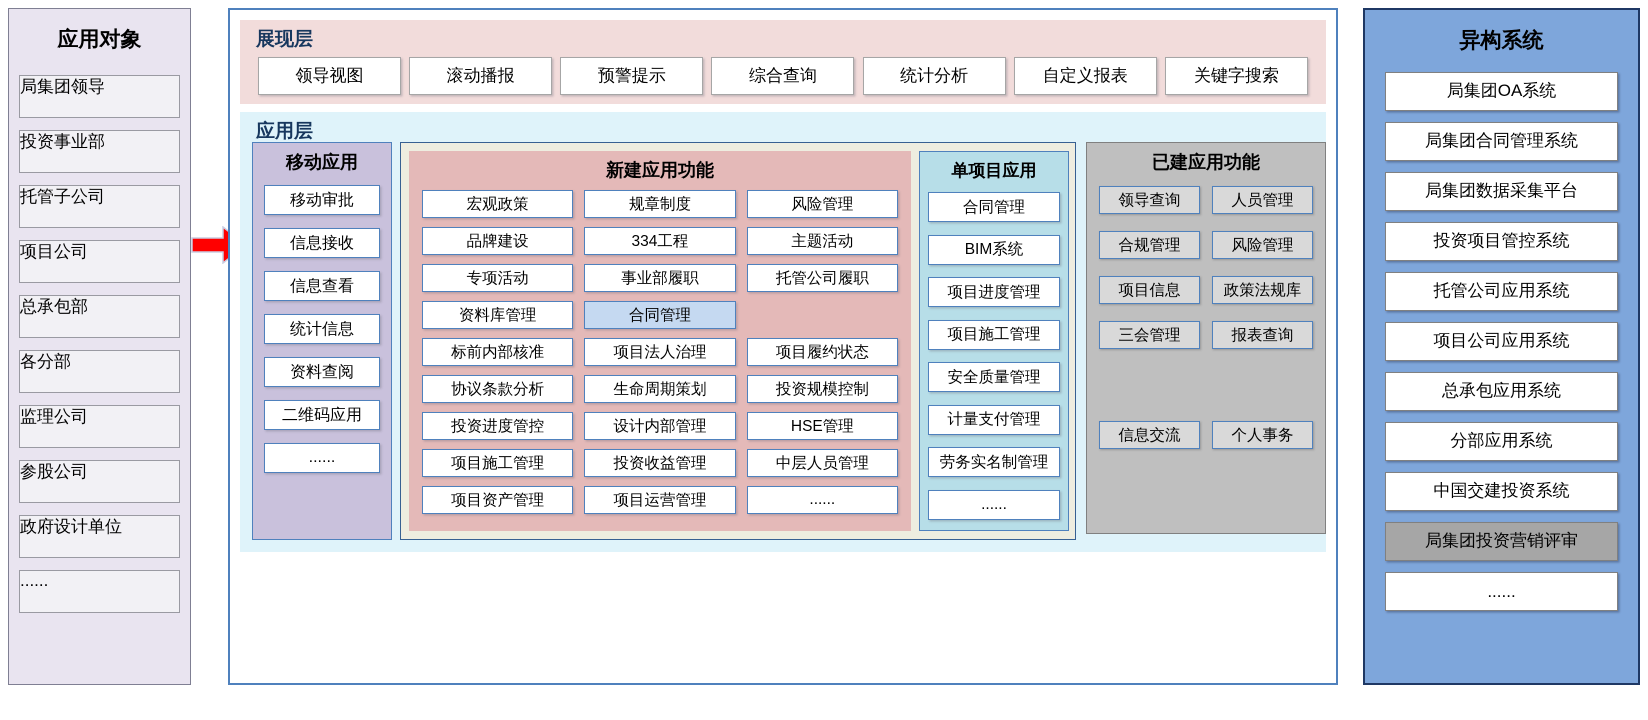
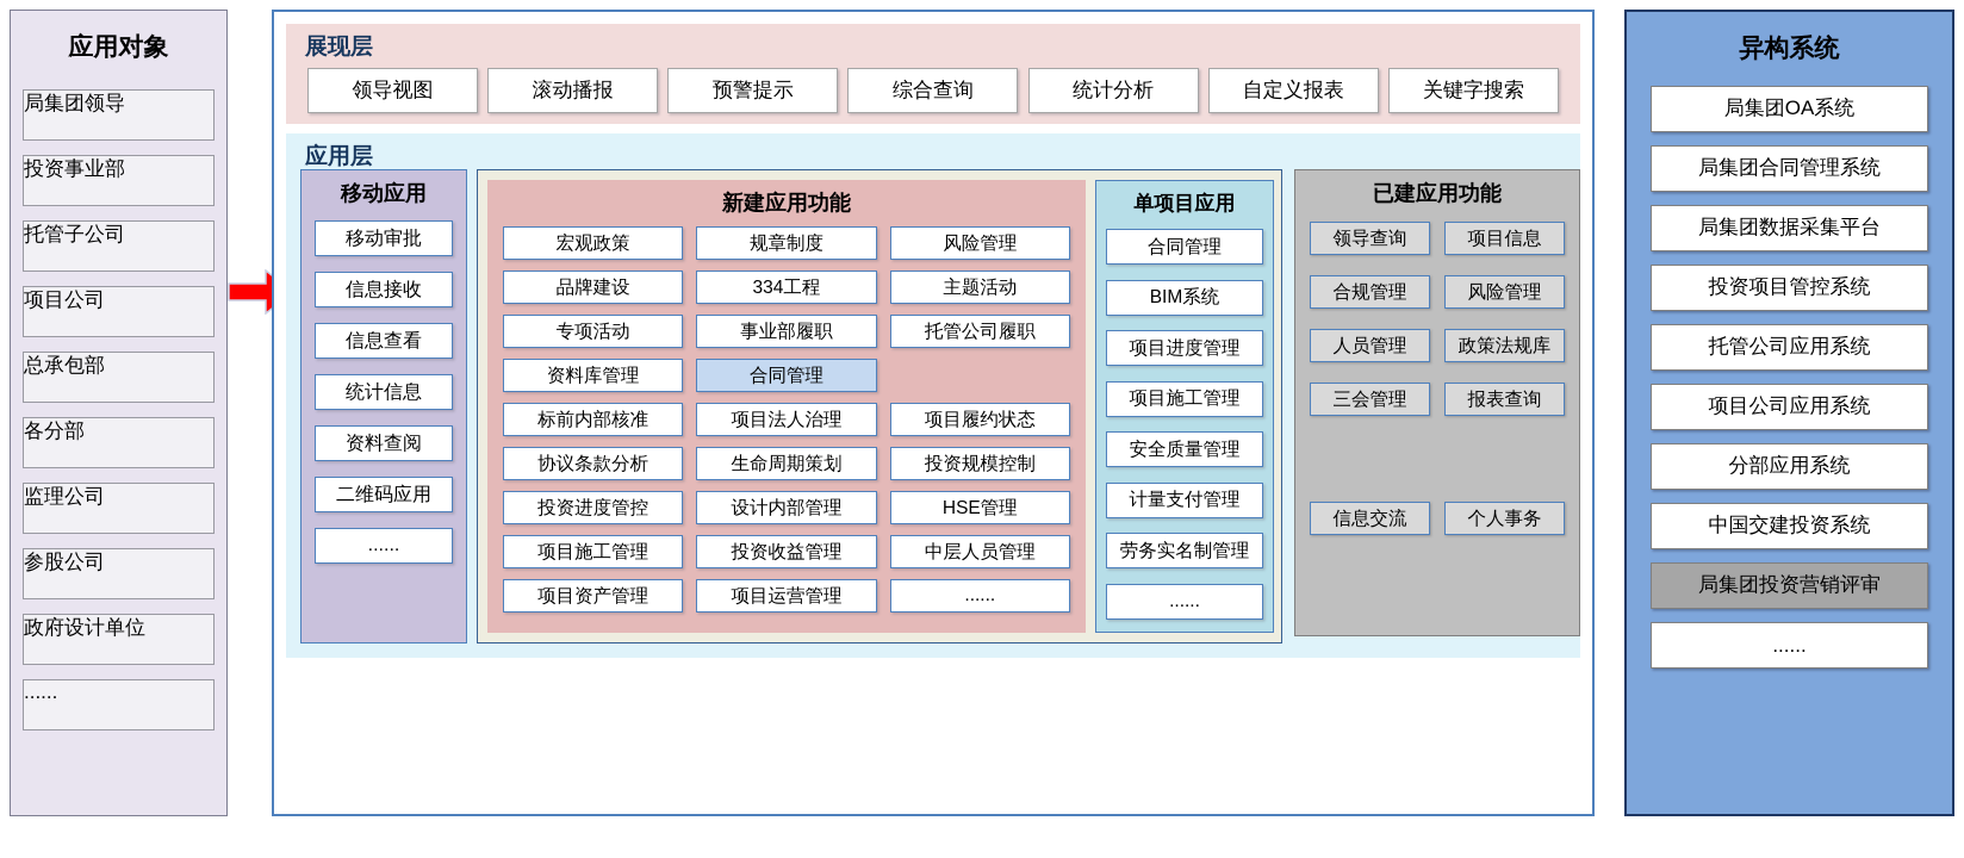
  应用对象
  局集团领导
  投资事业部
  托管子公司
  项目公司
  总承包部
  各分部
  监理公司
  参股公司
  政府设计单位
  ......
  展现层
  领导视图
  滚动播报
  预警提示
  综合查询
  统计分析
  自定义报表
  关键字搜索
  应用层
  移动应用
  移动审批
  信息接收
  信息查看
  统计信息
  资料查阅
  二维码应用
  ......
  新建应用功能
  宏观政策
  品牌建设
  专项活动
  资料库管理
  标前内部核准
  协议条款分析
  投资进度管控
  项目施工管理
  项目资产管理
  规章制度
  334工程
  事业部履职
  合同管理
  项目法人治理
  生命周期策划
  设计内部管理
  投资收益管理
  项目运营管理
  风险管理
  主题活动
  托管公司履职
  项目履约状态
  投资规模控制
  HSE管理
  中层人员管理
  ......
  单项目应用
  合同管理
  BIM系统
  项目进度管理
  项目施工管理
  安全质量管理
  计量支付管理
  劳务实名制管理
  ......
  已建应用功能
  领导查询
- 人员管理
+ 项目信息
  合规管理
  风险管理
- 项目信息
+ 人员管理
  政策法规库
  三会管理
  报表查询
  信息交流
  个人事务
  异构系统
  局集团OA系统
  局集团合同管理系统
  局集团数据采集平台
  投资项目管控系统
  托管公司应用系统
  项目公司应用系统
- 总承包应用系统
  分部应用系统
  中国交建投资系统
  局集团投资营销评审
  ......
